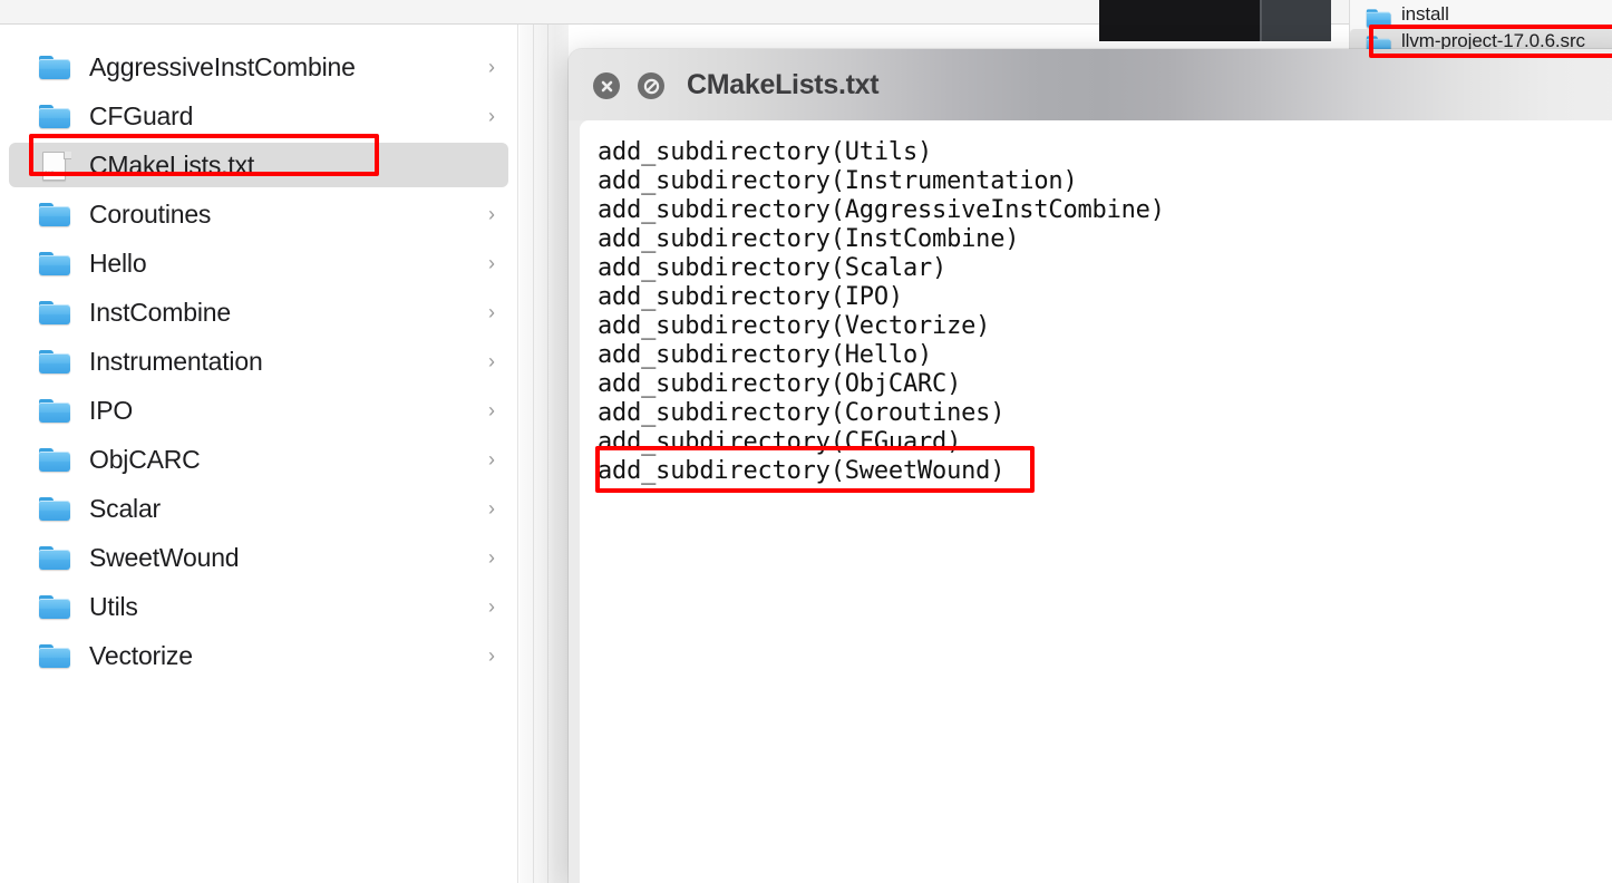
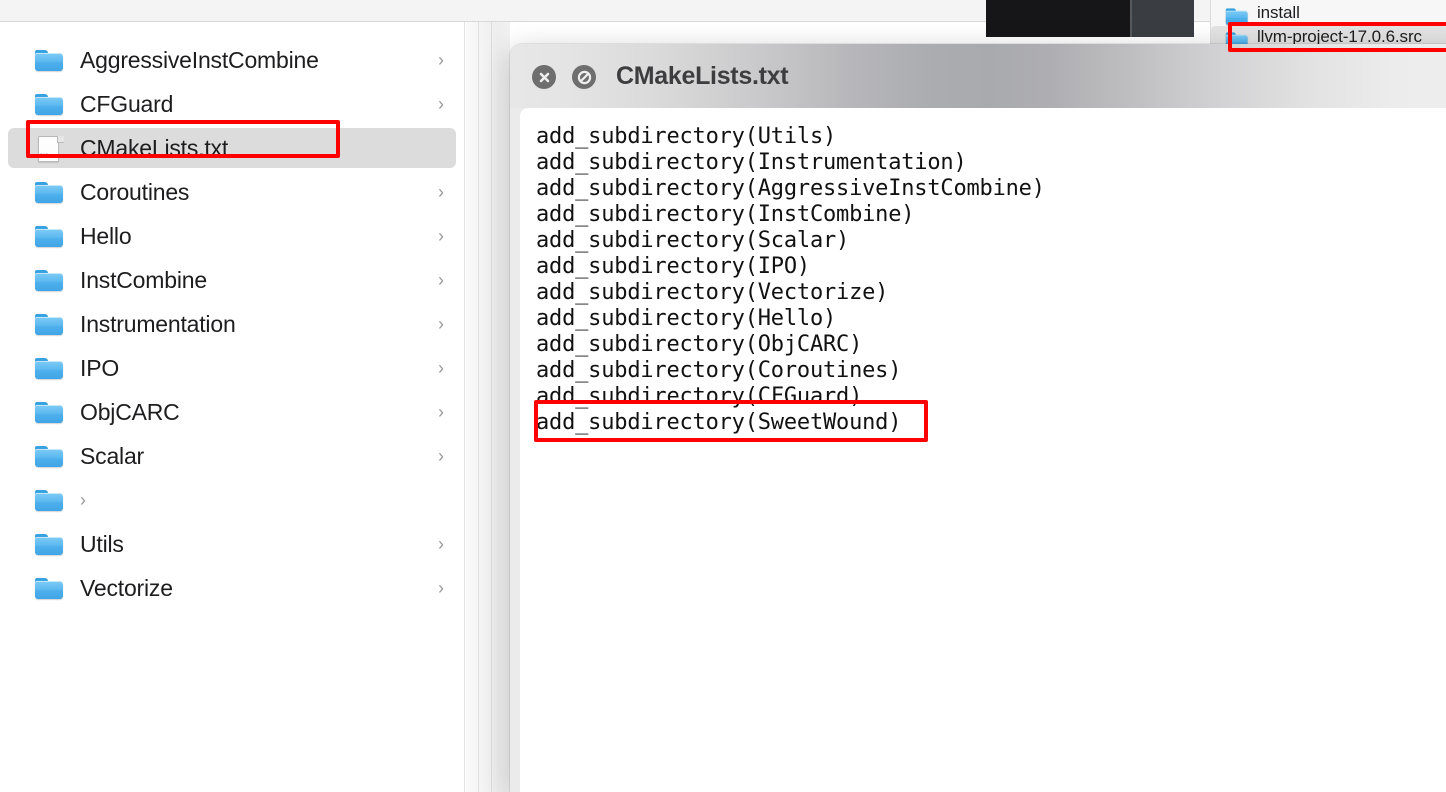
  AggressiveInstCombine
  ›
  CFGuard
  ›
  CMakeLists.txt
  Coroutines
  ›
  Hello
  ›
  InstCombine
  ›
  Instrumentation
  ›
  IPO
  ›
  ObjCARC
  ›
  Scalar
  ›
- SweetWound
  ›
  Utils
  ›
  Vectorize
  ›
  install
  llvm-project-17.0.6.src
  CMakeLists.txt
  add_subdirectory(Utils)
  add_subdirectory(Instrumentation)
  add_subdirectory(AggressiveInstCombine)
  add_subdirectory(InstCombine)
  add_subdirectory(Scalar)
  add_subdirectory(IPO)
  add_subdirectory(Vectorize)
  add_subdirectory(Hello)
  add_subdirectory(ObjCARC)
  add_subdirectory(Coroutines)
  add_subdirectory(CFGuard)
  add_subdirectory(SweetWound)
